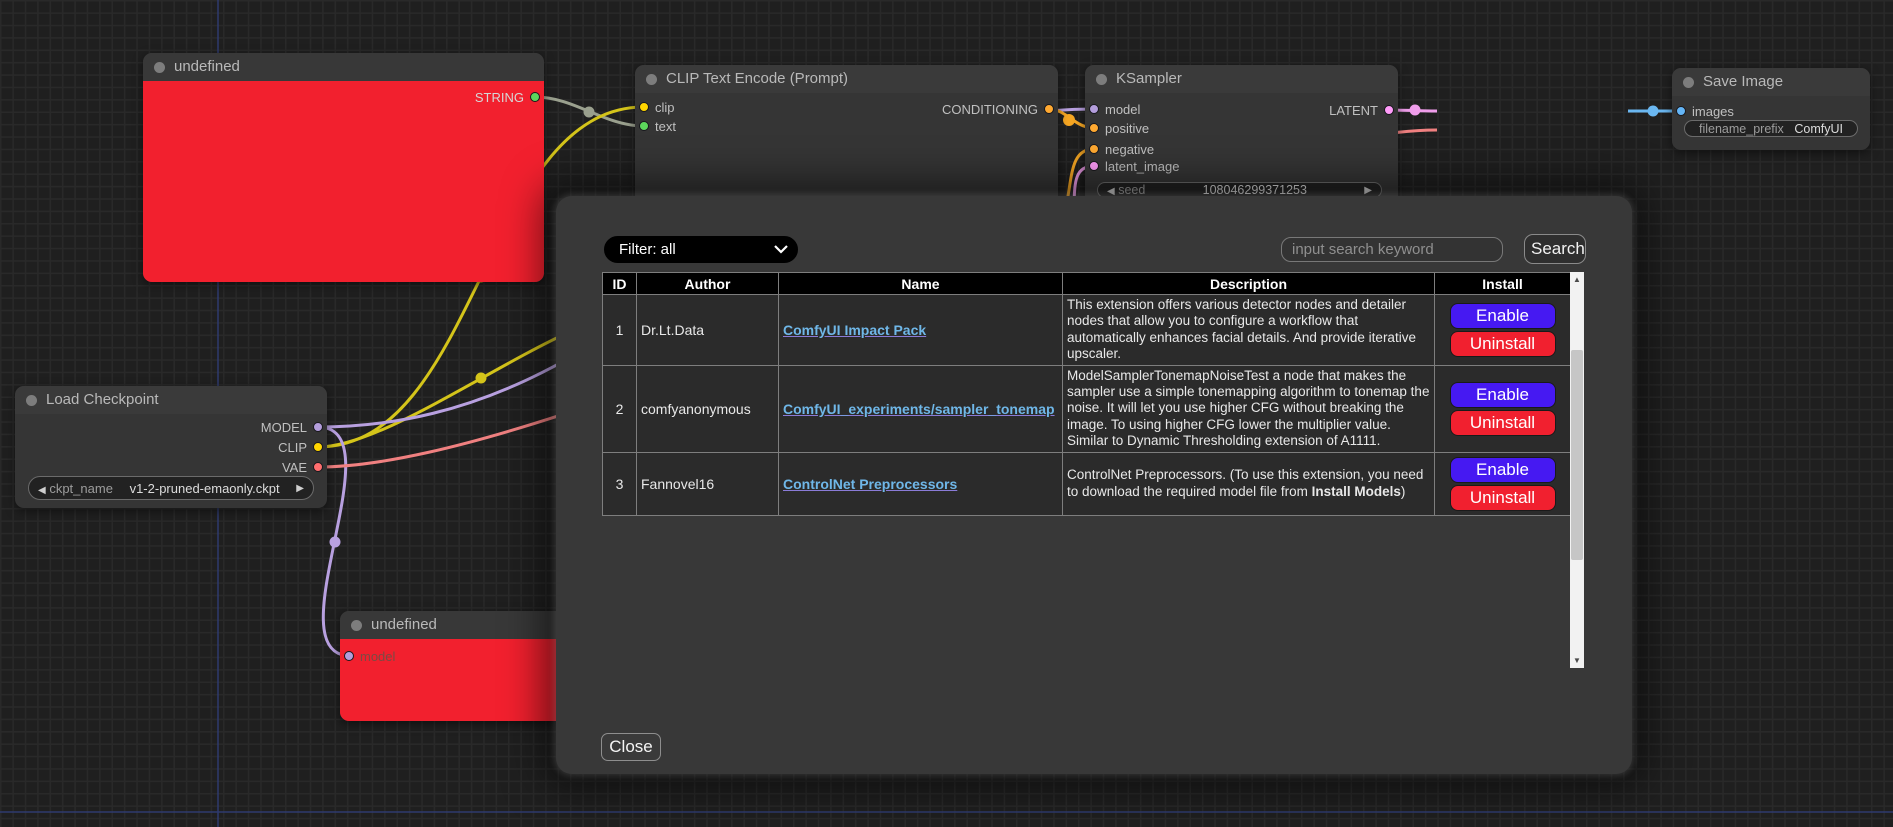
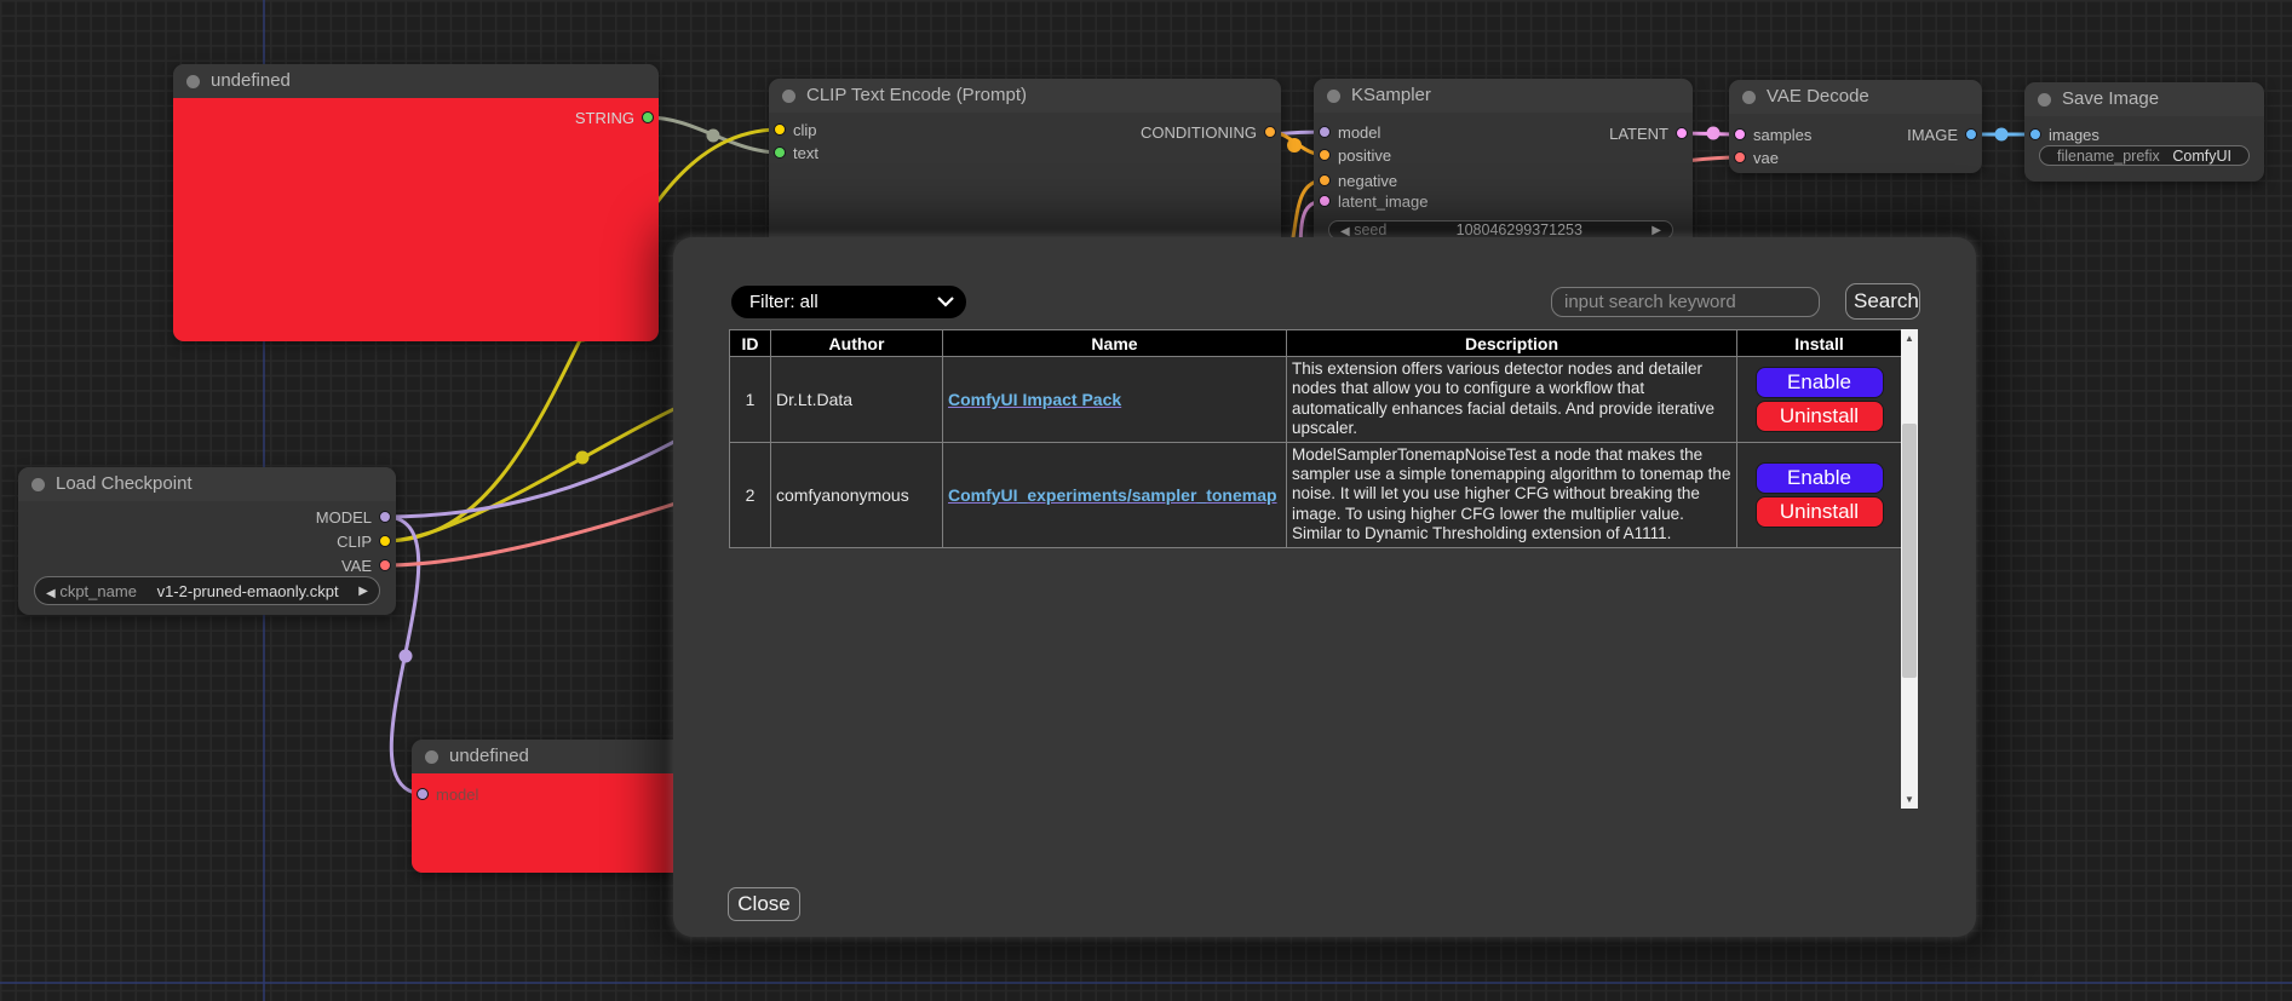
  undefined
  STRING
  CLIP Text Encode (Prompt)
  clip
  text
  CONDITIONING
  KSampler
  model
  positive
  negative
  latent_image
  LATENT
  ◀ seed
  108046299371253
  ▶
+ VAE Decode
+ samples
+ vae
+ IMAGE
  Save Image
  images
  filename_prefix
  ComfyUI
  Load Checkpoint
  MODEL
  CLIP
  VAE
  ◀ ckpt_name
  v1-2-pruned-emaonly.ckpt
  ▶
  undefined
  model
  Filter: all
  input search keyword
  Search
  ID	Author	Name	Description	Install
  1	Dr.Lt.Data	ComfyUI Impact Pack	This extension offers various detector nodes and detailer nodes that allow you to configure a workflow that automatically enhances facial details. And provide iterative upscaler.	Enable Uninstall
  2	comfyanonymous	ComfyUI_experiments/sampler_tonemap	ModelSamplerTonemapNoiseTest a node that makes the sampler use a simple tonemapping algorithm to tonemap the noise. It will let you use higher CFG without breaking the image. To using higher CFG lower the multiplier value. Similar to Dynamic Thresholding extension of A1111.	Enable Uninstall
- 3	Fannovel16	ControlNet Preprocessors	ControlNet Preprocessors. (To use this extension, you need to download the required model file from Install Models)	Enable Uninstall
  ▲
  ▼
  Close
